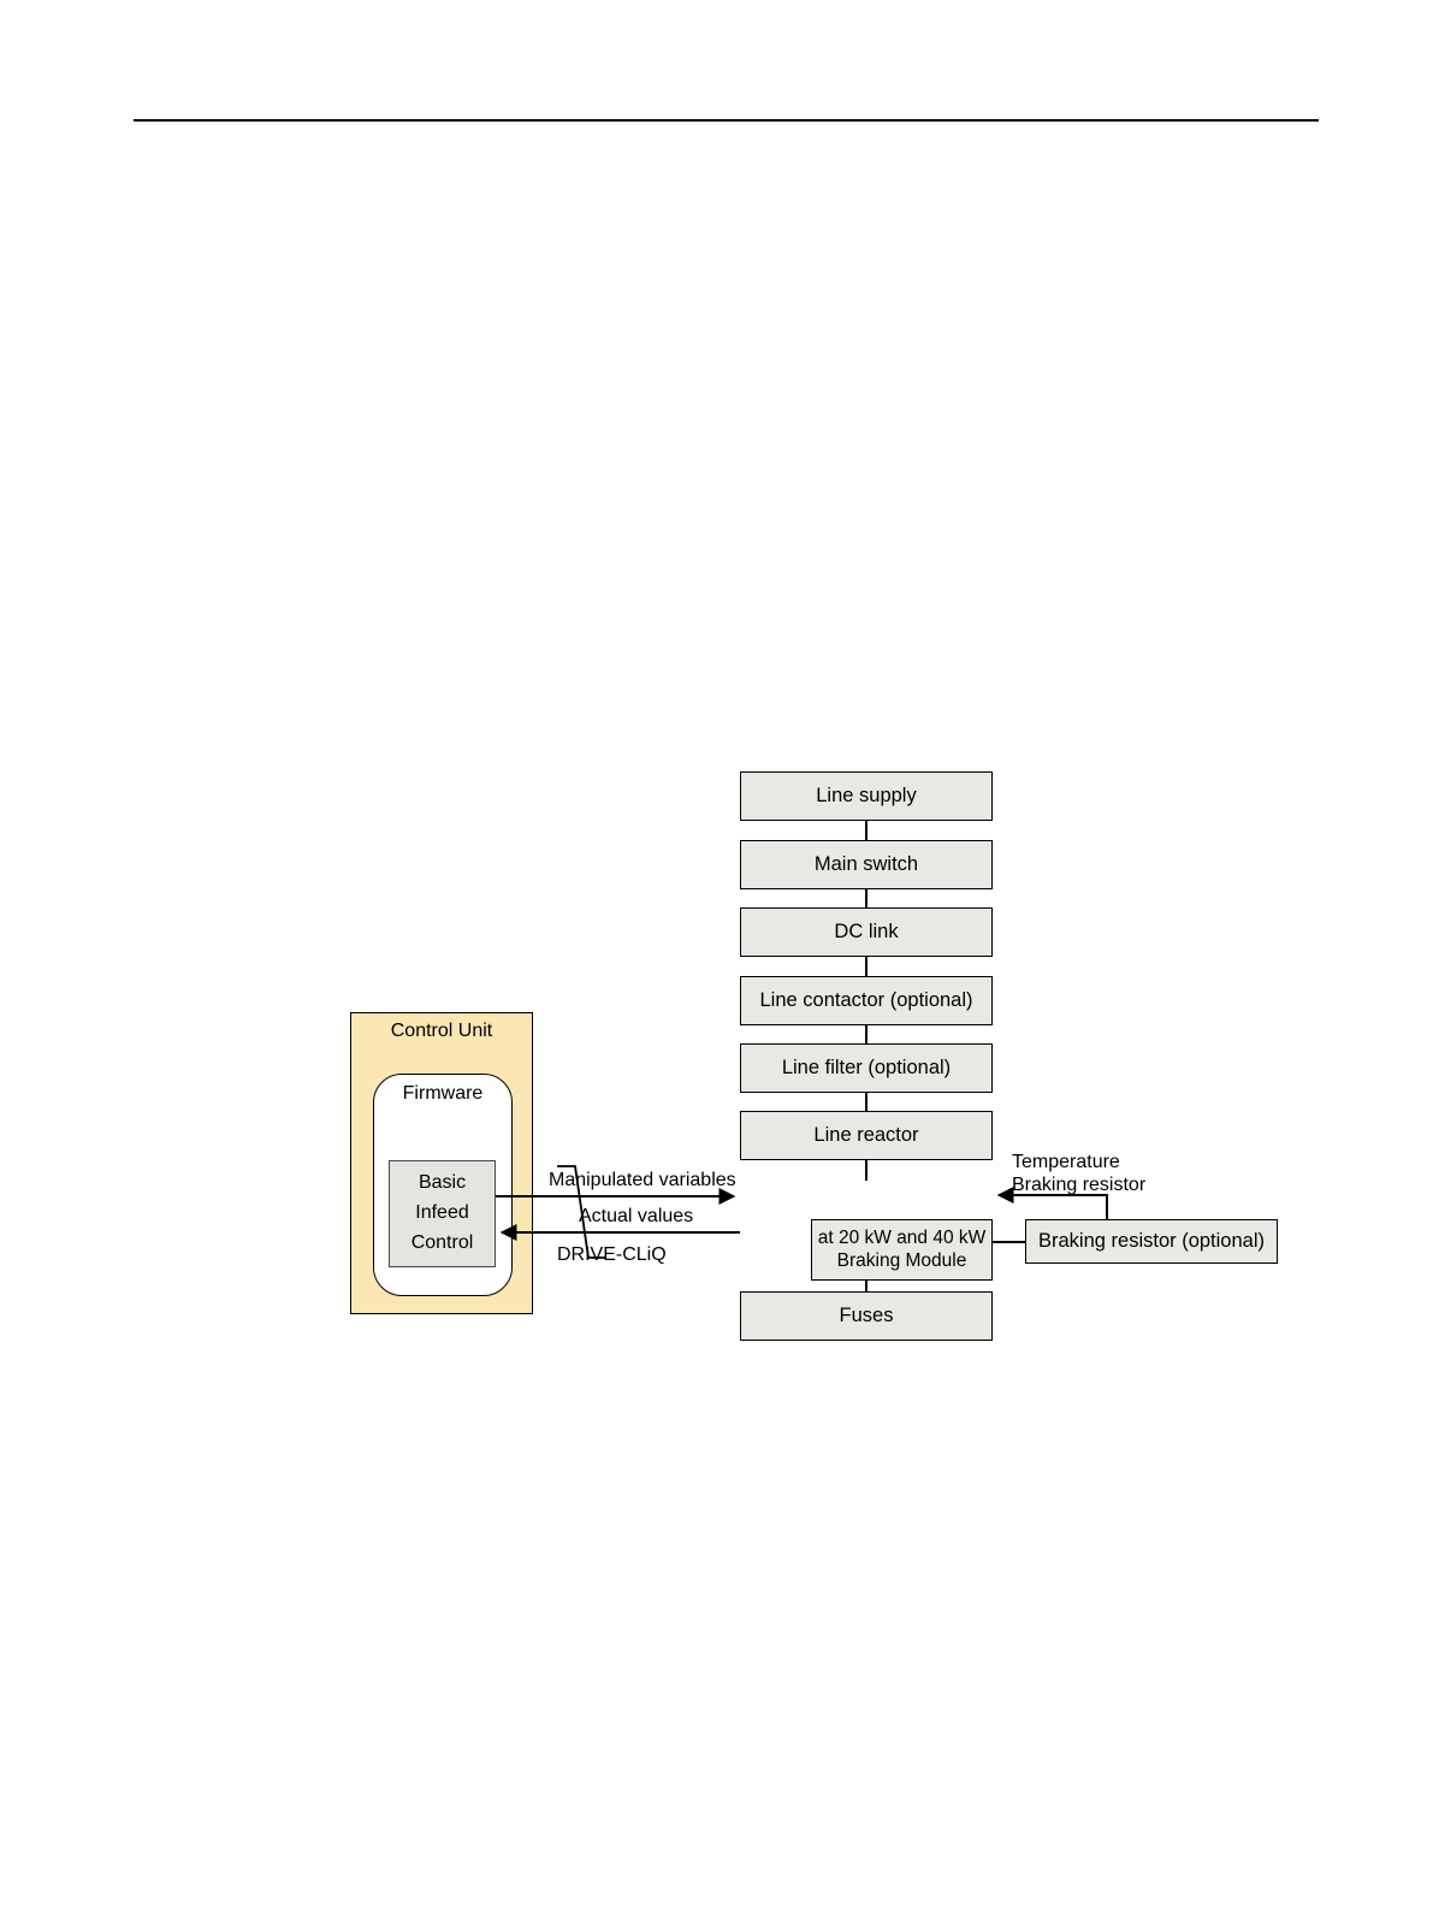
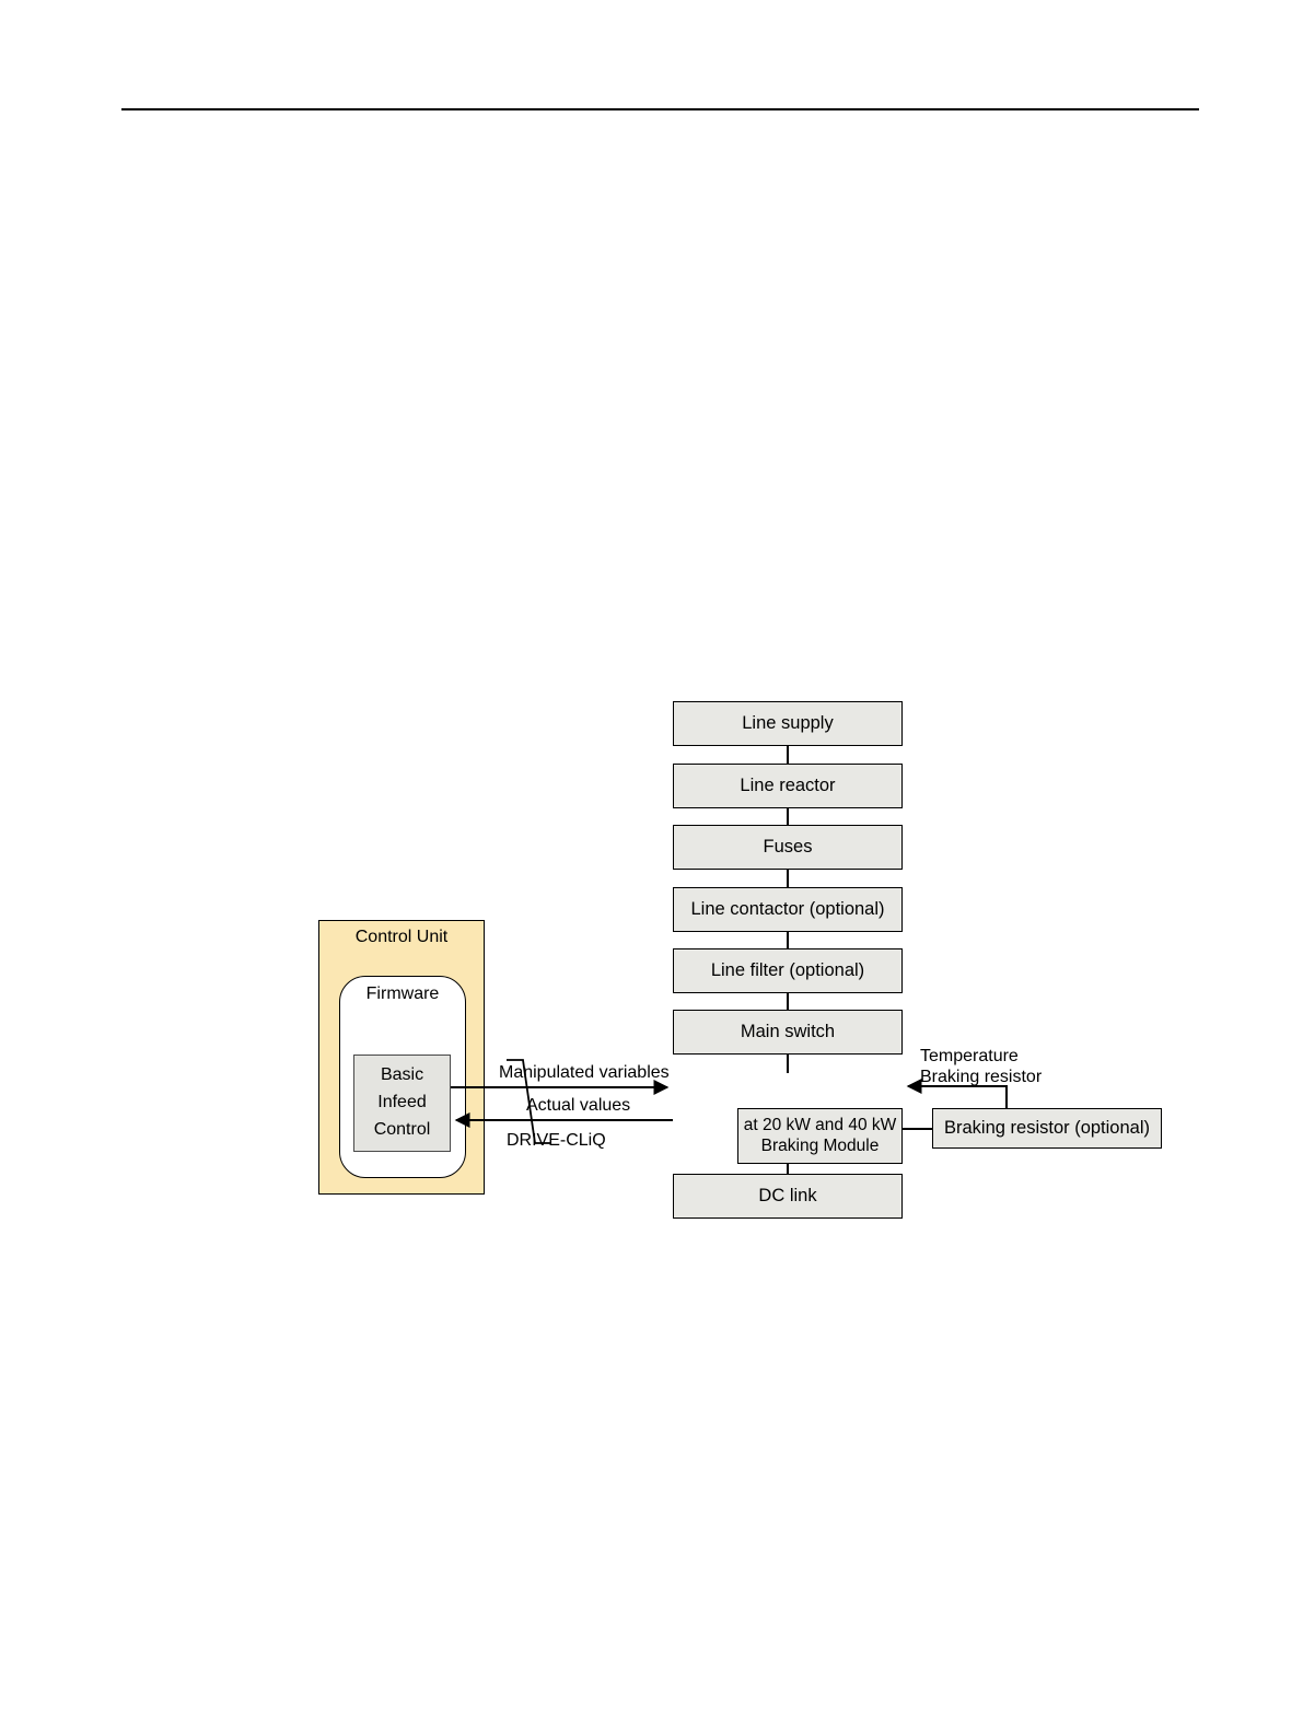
  Control Unit
  Firmware
  Basic
  Infeed
  Control
  Line supply
- Main switch
+ Line reactor
- DC link
+ Fuses
  Line contactor (optional)
  Line filter (optional)
- Line reactor
+ Main switch
  at 20 kW and 40 kW
  Braking Module
- Fuses
+ DC link
  Braking resistor (optional)
  Manipulated variables
  Actual values
  DRVE-CLiQ
  Temperature
  Braking resistor
